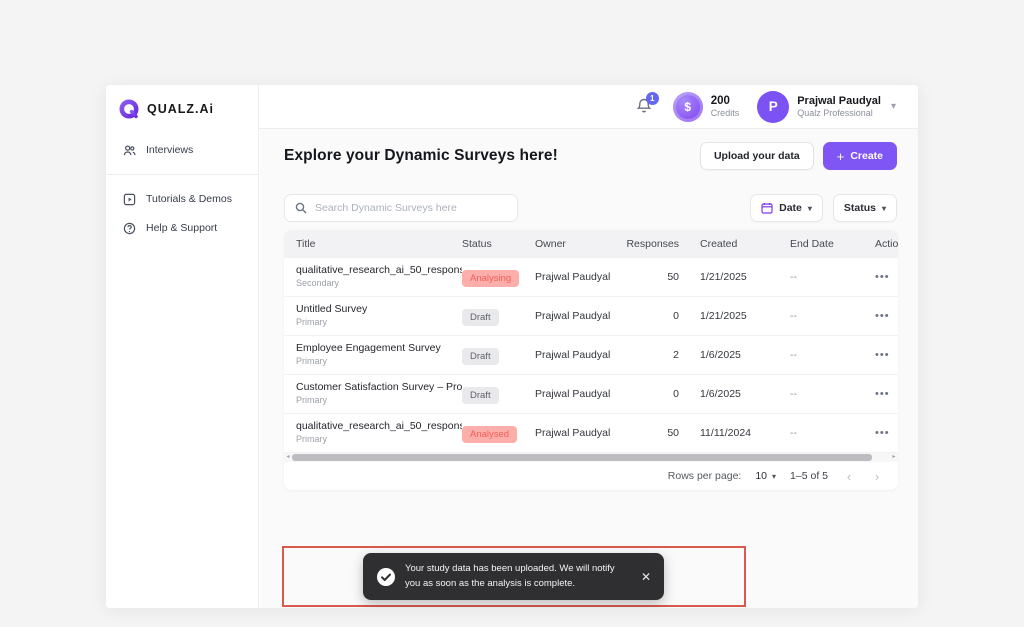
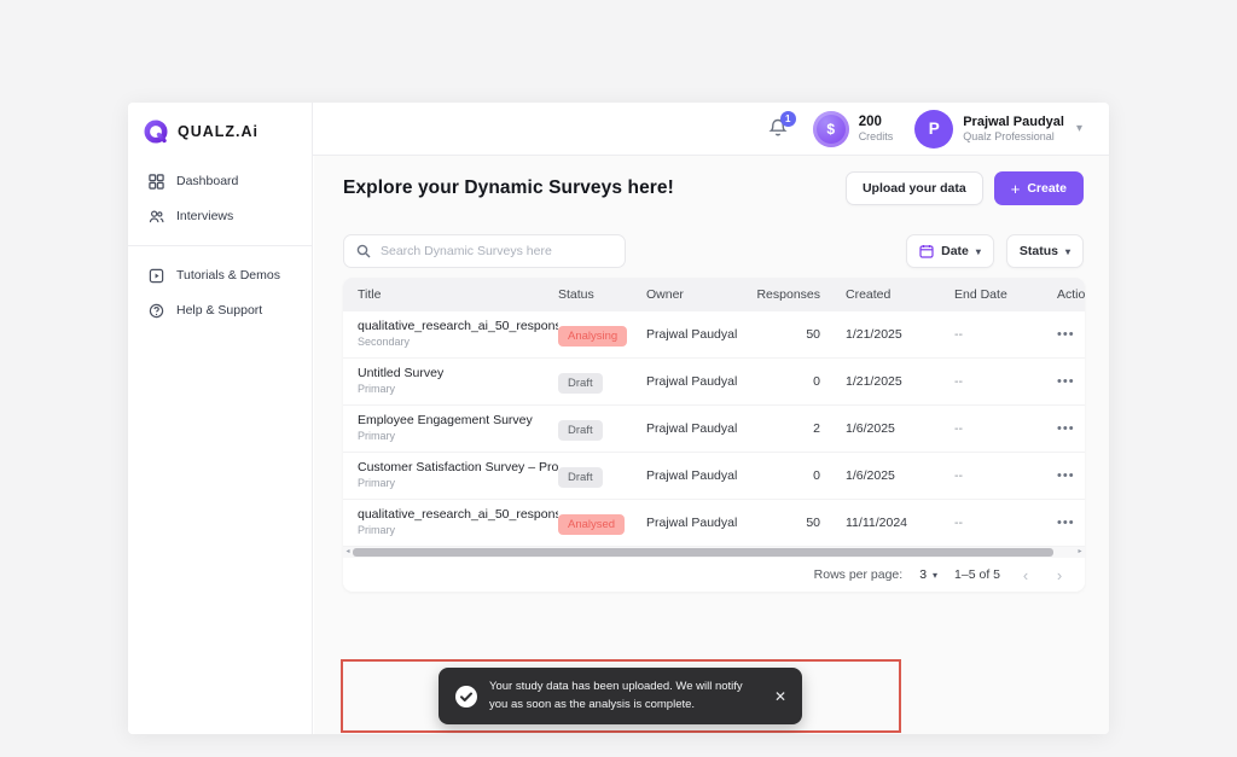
  QUALZ.Ai
+ Dashboard
  Interviews
  Tutorials & Demos
  Help & Support
  1
  $
  200
  Credits
  P
  Prajwal Paudyal
  Qualz Professional
  ▾
  Explore your Dynamic Surveys here!
  Upload your data
  +
  Create
  Search Dynamic Surveys here
  Date
  ▾
  Status
  ▾
  Title
  Status
  Owner
  Responses
  Created
  End Date
  Actio
  qualitative_research_ai_50_respon
  Secondary
  Analysing
  Prajwal Paudyal
  50
  1/21/2025
  --
  •••
  Untitled Survey
  Primary
  Draft
  Prajwal Paudyal
  0
  1/21/2025
  --
  •••
  Employee Engagement Survey
  Primary
  Draft
  Prajwal Paudyal
  2
  1/6/2025
  --
  •••
  Customer Satisfaction Survey – Pro
  Primary
  Draft
  Prajwal Paudyal
  0
  1/6/2025
  --
  •••
  qualitative_research_ai_50_respon
  Primary
  Analysed
  Prajwal Paudyal
  50
  11/11/2024
  --
  •••
  Rows per page:
- 10
+ 3
  ▾
  1–5 of 5
  ‹
  ›
  Your study data has been uploaded. We will notify you as soon as the analysis is complete.
  ✕
